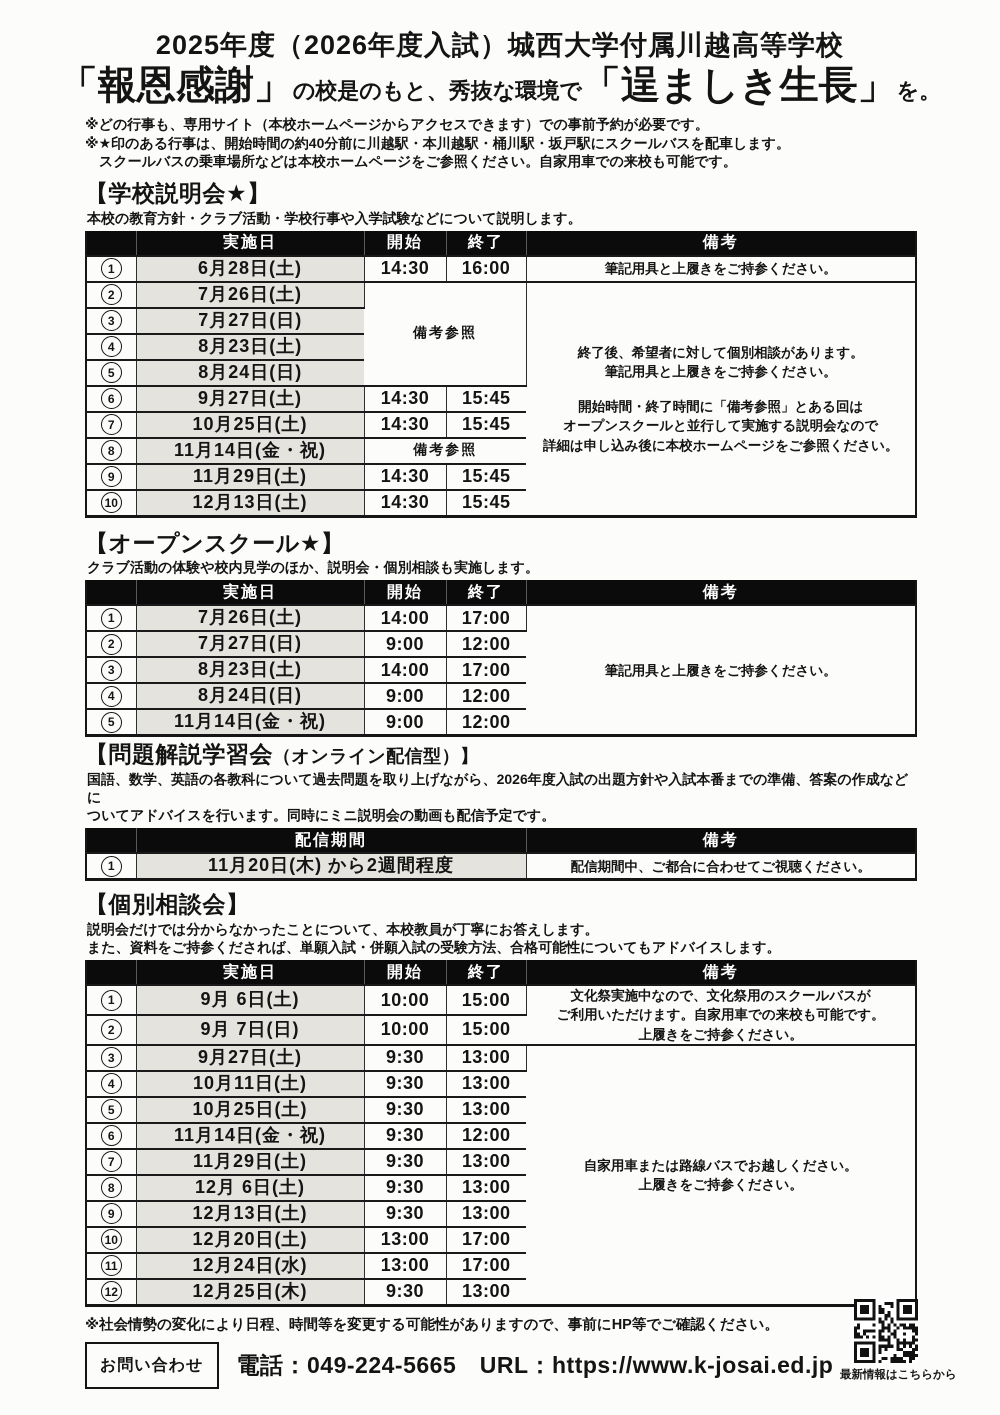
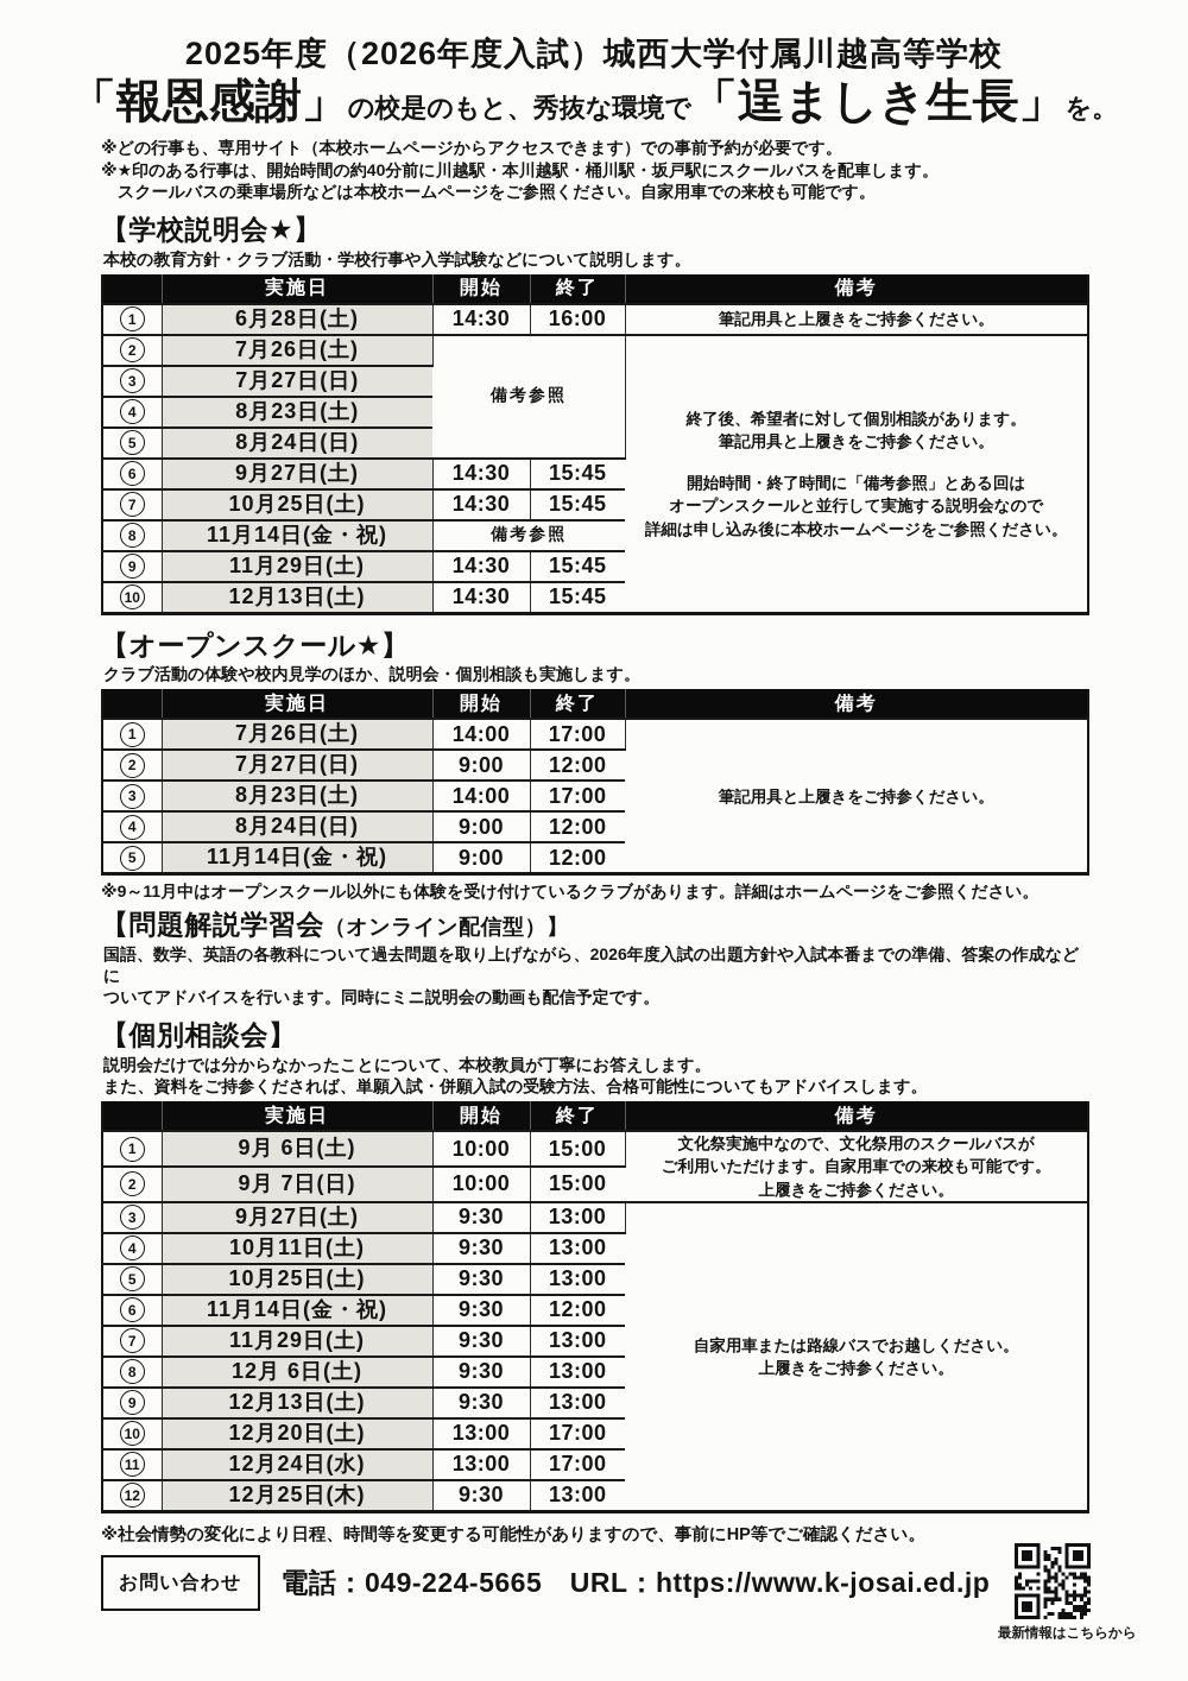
  2025年度（2026年度入試）城西大学付属川越高等学校
  「報恩感謝」の校是のもと、秀抜な環境で「逞ましき生長」を。
  ※どの行事も、専用サイト（本校ホームページからアクセスできます）での事前予約が必要です。
  ※★印のある行事は、開始時間の約40分前に川越駅・本川越駅・桶川駅・坂戸駅にスクールバスを配車します。
  スクールバスの乗車場所などは本校ホームページをご参照ください。自家用車での来校も可能です。
  【学校説明会★】
  本校の教育方針・クラブ活動・学校行事や入学試験などについて説明します。
  	実施日	開始	終了	備考
  1	6月28日(土)	14:30	16:00	筆記用具と上履きをご持参ください。
  2	7月26日(土)	備考参照	終了後、希望者に対して個別相談があります。 筆記用具と上履きをご持参ください。 開始時間・終了時間に「備考参照」とある回は オープンスクールと並行して実施する説明会なので 詳細は申し込み後に本校ホームページをご参照ください。
  3	7月27日(日)
  4	8月23日(土)
  5	8月24日(日)
  6	9月27日(土)	14:30	15:45
  7	10月25日(土)	14:30	15:45
  8	11月14日(金・祝)	備考参照
  9	11月29日(土)	14:30	15:45
  10	12月13日(土)	14:30	15:45
  【オープンスクール★】
  クラブ活動の体験や校内見学のほか、説明会・個別相談も実施します。
  	実施日	開始	終了	備考
  1	7月26日(土)	14:00	17:00	筆記用具と上履きをご持参ください。
  2	7月27日(日)	9:00	12:00
  3	8月23日(土)	14:00	17:00
  4	8月24日(日)	9:00	12:00
  5	11月14日(金・祝)	9:00	12:00
+ ※9～11月中はオープンスクール以外にも体験を受け付けているクラブがあります。詳細はホームページをご参照ください。
  【問題解説学習会（オンライン配信型）】
  国語、数学、英語の各教科について過去問題を取り上げながら、2026年度入試の出題方針や入試本番までの準備、答案の作成などに
  ついてアドバイスを行います。同時にミニ説明会の動画も配信予定です。
- 	配信期間	備考
- 1	11月20日(木) から2週間程度	配信期間中、ご都合に合わせてご視聴ください。
  【個別相談会】
  説明会だけでは分からなかったことについて、本校教員が丁寧にお答えします。
  また、資料をご持参くだされば、単願入試・併願入試の受験方法、合格可能性についてもアドバイスします。
  	実施日	開始	終了	備考
  1	9月 6日(土)	10:00	15:00	文化祭実施中なので、文化祭用のスクールバスが ご利用いただけます。自家用車での来校も可能です。 上履きをご持参ください。
  2	9月 7日(日)	10:00	15:00
  3	9月27日(土)	9:30	13:00	自家用車または路線バスでお越しください。 上履きをご持参ください。
  4	10月11日(土)	9:30	13:00
  5	10月25日(土)	9:30	13:00
  6	11月14日(金・祝)	9:30	12:00
  7	11月29日(土)	9:30	13:00
  8	12月 6日(土)	9:30	13:00
  9	12月13日(土)	9:30	13:00
  10	12月20日(土)	13:00	17:00
  11	12月24日(水)	13:00	17:00
  12	12月25日(木)	9:30	13:00
  ※社会情勢の変化により日程、時間等を変更する可能性がありますので、事前にHP等でご確認ください。
  お問い合わせ
  電話：049-224-5665 URL：https://www.k-josai.ed.jp
  最新情報はこちらから
